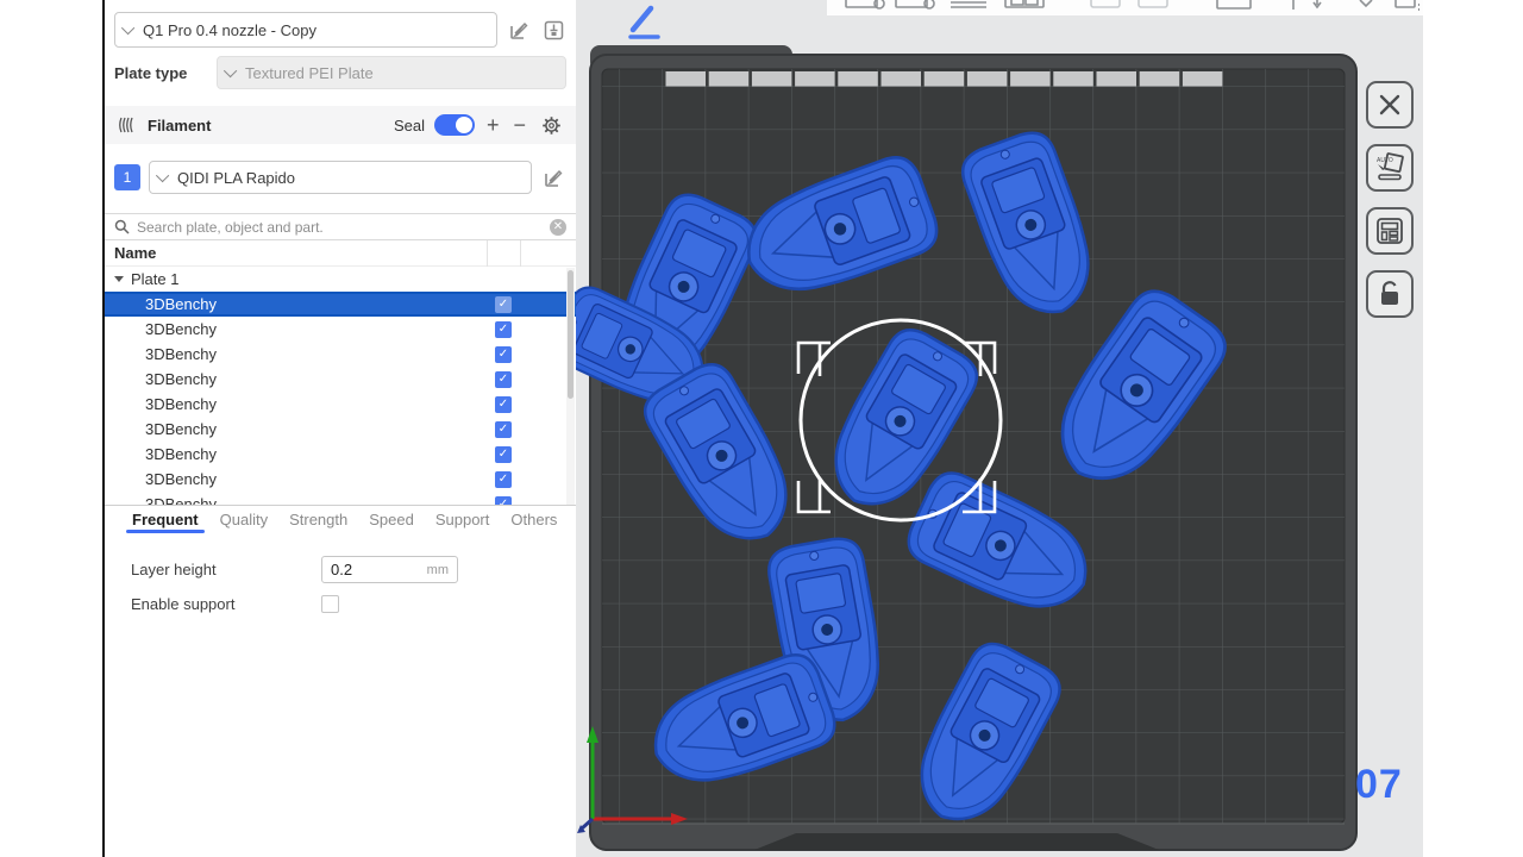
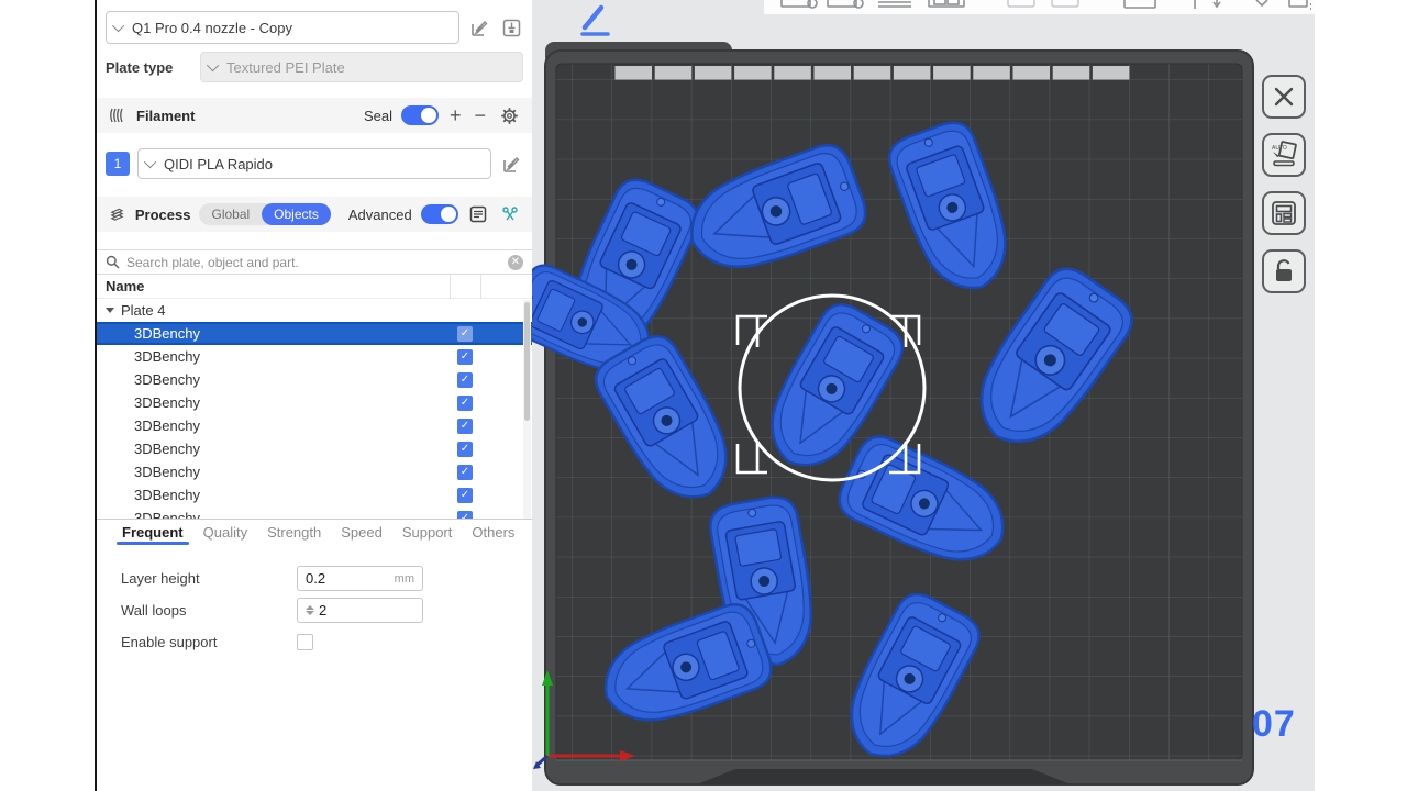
  Q1 Pro 0.4 nozzle - Copy
  Plate type
  Textured PEI Plate
  Filament
  Seal
  +
  −
  1
  QIDI PLA Rapido
+ Process
+ Global
+ Objects
+ Advanced
  Search plate, object and part.
  ✕
  Name
- Plate 1
+ Plate 4
  3DBenchy
  ✓
  3DBenchy
  ✓
  3DBenchy
  ✓
  3DBenchy
  ✓
  3DBenchy
  ✓
  3DBenchy
  ✓
  3DBenchy
  ✓
  3DBenchy
  ✓
  3DBenchy
  ✓
  Frequent
  Quality
  Strength
  Speed
  Support
  Others
  Layer height
  0.2
  mm
+ Wall loops
+ 2
  Enable support
  07
